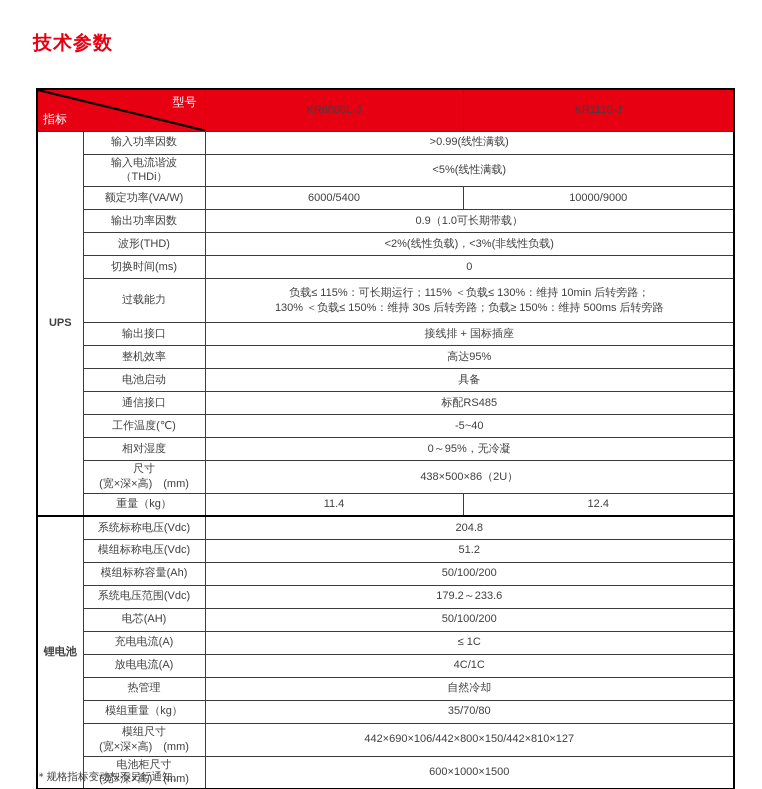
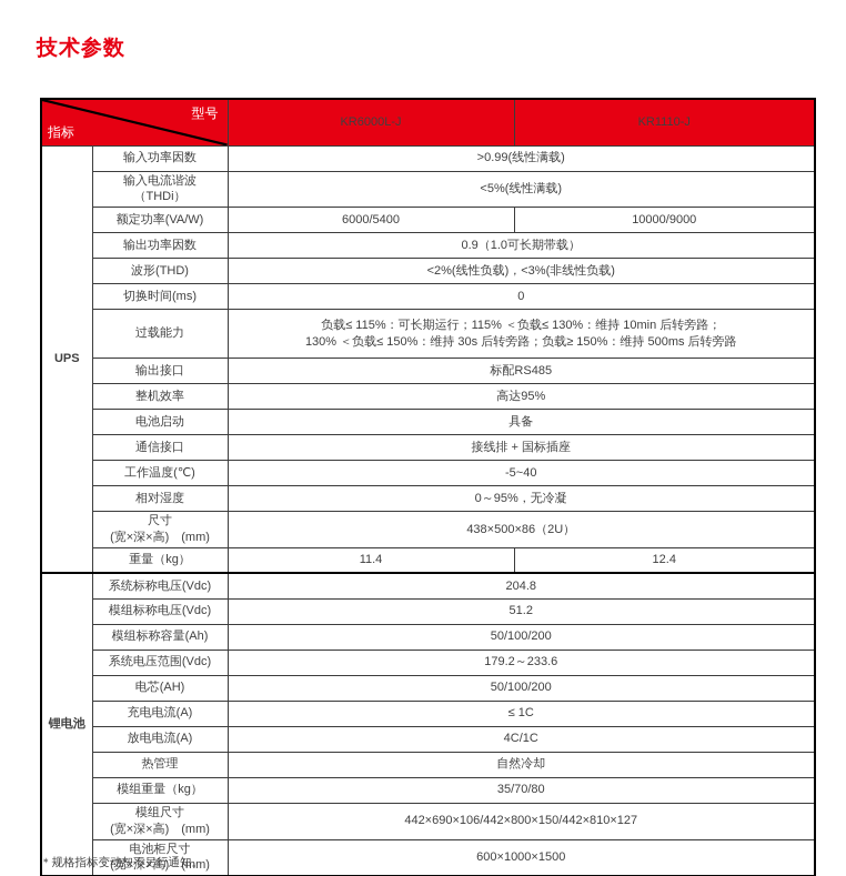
  技术参数
  型号 指标	KR6000L-J	KR1110-J
  UPS	输入功率因数	>0.99(线性满载)
  输入电流谐波（THDi）	<5%(线性满载)
  额定功率(VA/W)	6000/5400	10000/9000
  输出功率因数	0.9（1.0可长期带载）
  波形(THD)	<2%(线性负载)，<3%(非线性负载)
  切换时间(ms)	0
  过载能力	负载≤ 115%：可长期运行；115% ＜负载≤ 130%：维持 10min 后转旁路；130% ＜负载≤ 150%：维持 30s 后转旁路；负载≥ 150%：维持 500ms 后转旁路
- 输出接口	接线排 + 国标插座
+ 输出接口	标配RS485
  整机效率	高达95%
  电池启动	具备
- 通信接口	标配RS485
+ 通信接口	接线排 + 国标插座
  工作温度(℃)	-5~40
  相对湿度	0～95%，无冷凝
  尺寸(宽×深×高) (mm)	438×500×86（2U）
  重量（kg）	11.4	12.4
  锂电池	系统标称电压(Vdc)	204.8
  模组标称电压(Vdc)	51.2
  模组标称容量(Ah)	50/100/200
  系统电压范围(Vdc)	179.2～233.6
  电芯(AH)	50/100/200
  充电电流(A)	≤ 1C
  放电电流(A)	4C/1C
  热管理	自然冷却
  模组重量（kg）	35/70/80
  模组尺寸(宽×深×高) (mm)	442×690×106/442×800×150/442×810×127
  电池柜尺寸(宽×深×高) (mm)	600×1000×1500
  ＊规格指标变动恕不另行通知。
